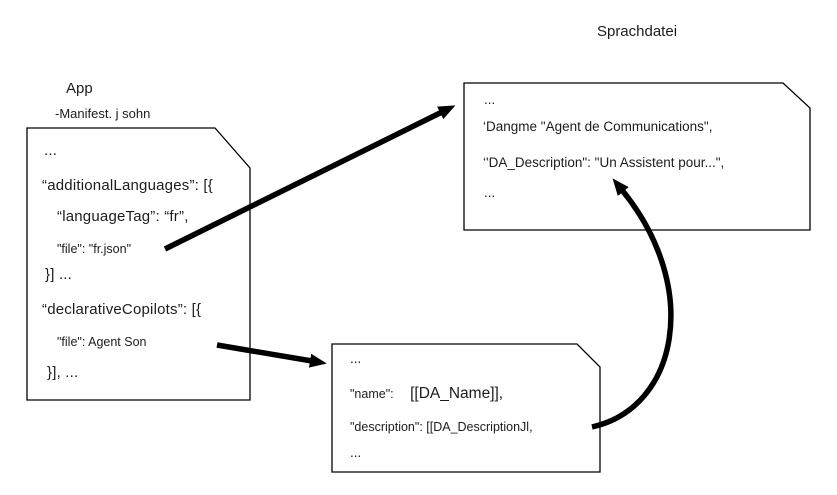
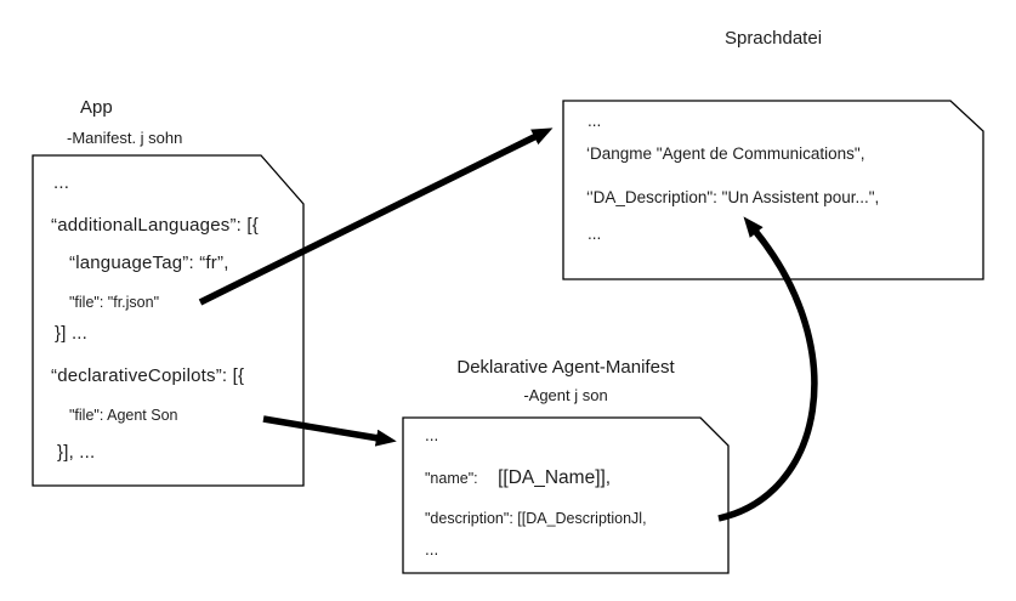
  App
  -Manifest. j sohn
  ...
  “additionalLanguages”: [{
  “languageTag”: “fr”,
  "file": "fr.json"
  }] ...
  “declarativeCopilots”: [{
  "file": Agent Son
  }], ...
  Sprachdatei
  ...
  ‘Dangme "Agent de Communications",
  ‘'DA_Description": "Un Assistent pour...",
  ...
+ Deklarative Agent-Manifest
+ -Agent j son
  ...
  "name": [[DA_Name]],
  "description": [[DA_DescriptionJl,
  ...
